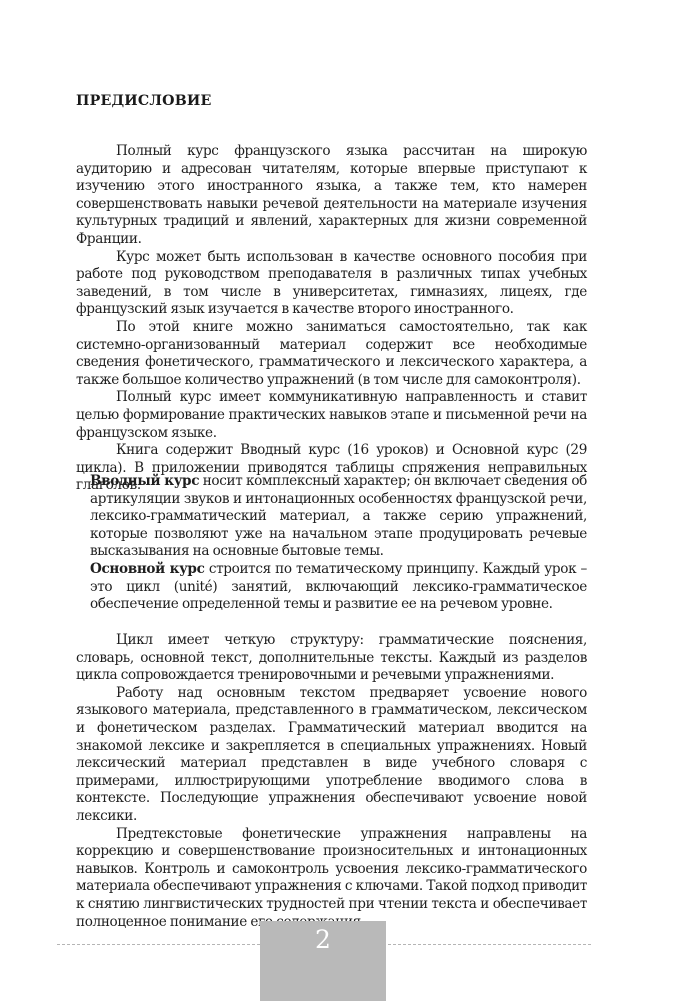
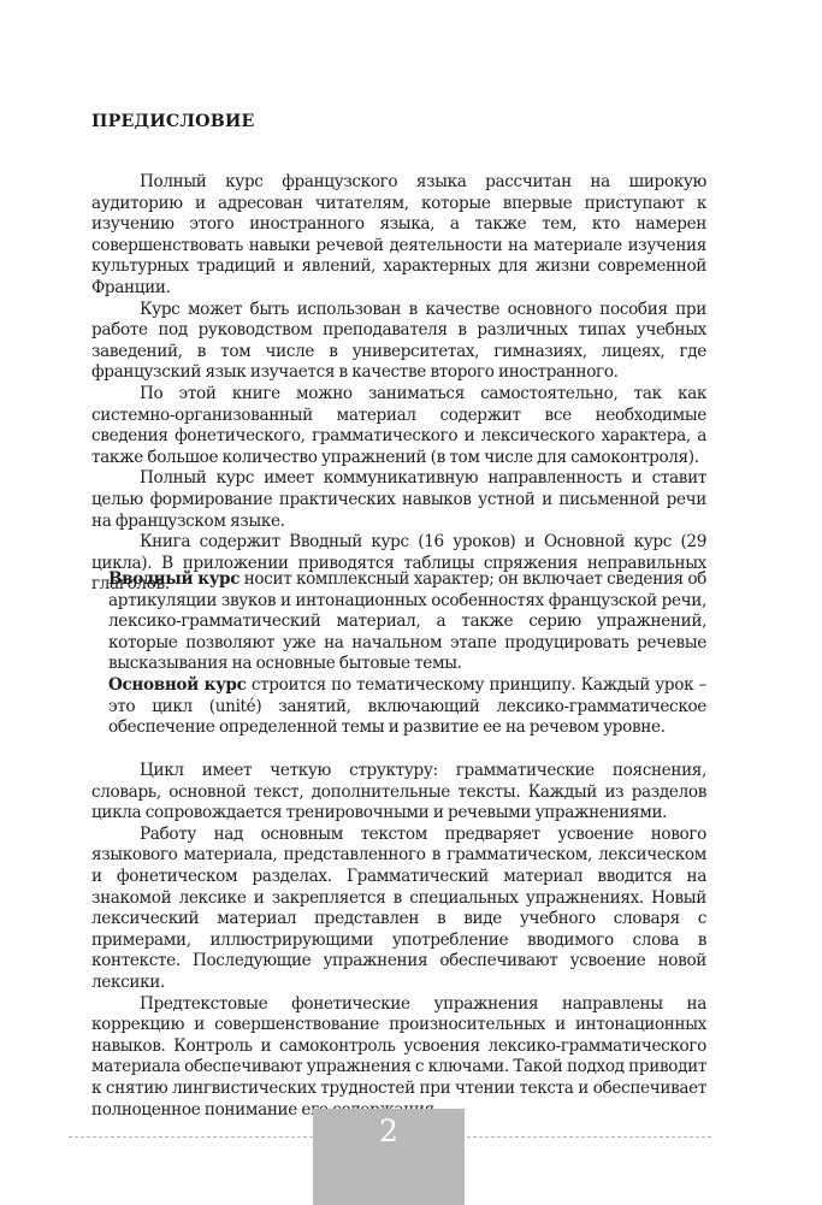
  ПРЕДИСЛОВИЕ
  Полный курс французского языка рассчитан на широкую аудиторию и адресован читателям, которые впервые приступают к изучению этого ино­странного языка, а также тем, кто намерен совершенствовать навыки речевой деятельности на материале изучения культурных традиций и явлений, харак­терных для жизни современной Франции.
  Курс может быть использован в качестве основного пособия при работе под руководством преподавателя в различных типах учебных заведений, в том числе в университетах, гимназиях, лицеях, где французский язык изучается в качестве второго иностранного.
  По этой книге можно заниматься самостоятельно, так как системно-ор­ганизованный материал содержит все необходимые сведения фонетическо­го, грамматического и лексического характера, а также большое количество упражнений (в том числе для самоконтроля).
- Полный курс имеет коммуникативную направленность и ставит целью формирование практических навыков этапе и письменной речи на француз­ском языке.
+ Полный курс имеет коммуникативную направленность и ставит целью формирование практических навыков устной и письменной речи на француз­ском языке.
  Книга содержит Вводный курс (16 уроков) и Основной курс (29 цикла). В приложении приводятся таблицы спряжения неправильных глаголов.
  Вводный курс носит комплексный характер; он включает сведения об артикуляции звуков и интонационных особенностях французской речи, лексико-грамматический материал, а также серию упражнений, которые позволяют уже на начальном этапе продуцировать речевые высказывания на основные бытовые темы.
  Основной курс строится по тематическому принципу. Каждый урок – это цикл (unité) занятий, включающий лексико-грамматическое обеспечение определенной темы и развитие ее на речевом уровне.
  Цикл имеет четкую структуру: грамматические пояснения, словарь, ос­новной текст, дополнительные тексты. Каждый из разделов цикла сопровожда­ется тренировочными и речевыми упражнениями.
  Работу над основным текстом предваряет усвоение нового языкового материала, представленного в грамматическом, лексическом и фонетическом разделах. Грамматический материал вводится на знакомой лексике и закре­пляется в специальных упражнениях. Новый лексический материал представ­лен в виде учебного словаря с примерами, иллюстрирующими употребление вводимого слова в контексте. Последующие упражнения обеспечивают усво­ение новой лексики.
  Предтекстовые фонетические упражнения направлены на коррекцию и со­вершенствование произносительных и интонационных навыков. Контроль и са­моконтроль усвоения лексико-грамматического материала обеспечивают упраж­нения с ключами. Такой подход приводит к снятию лингвистических трудностей при чтении текста и обеспечивает полноценное понимание е
  2
